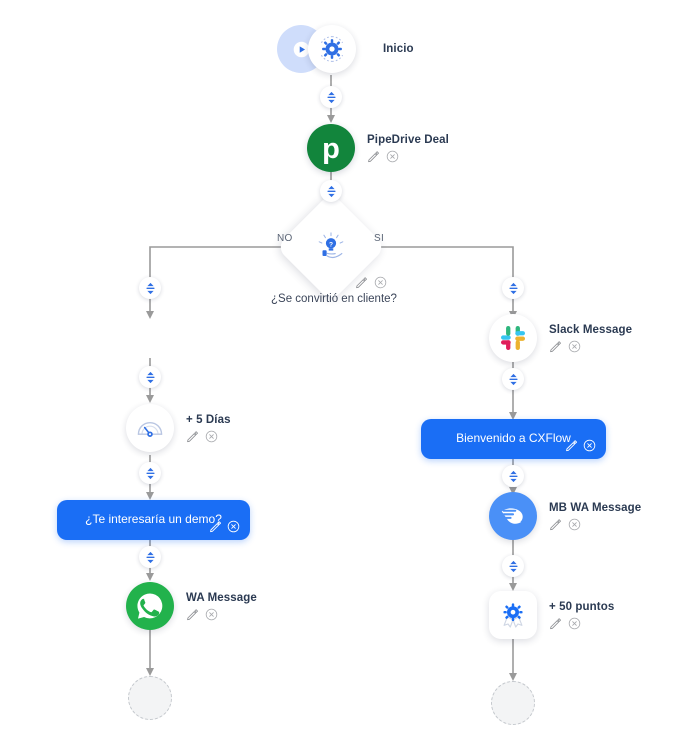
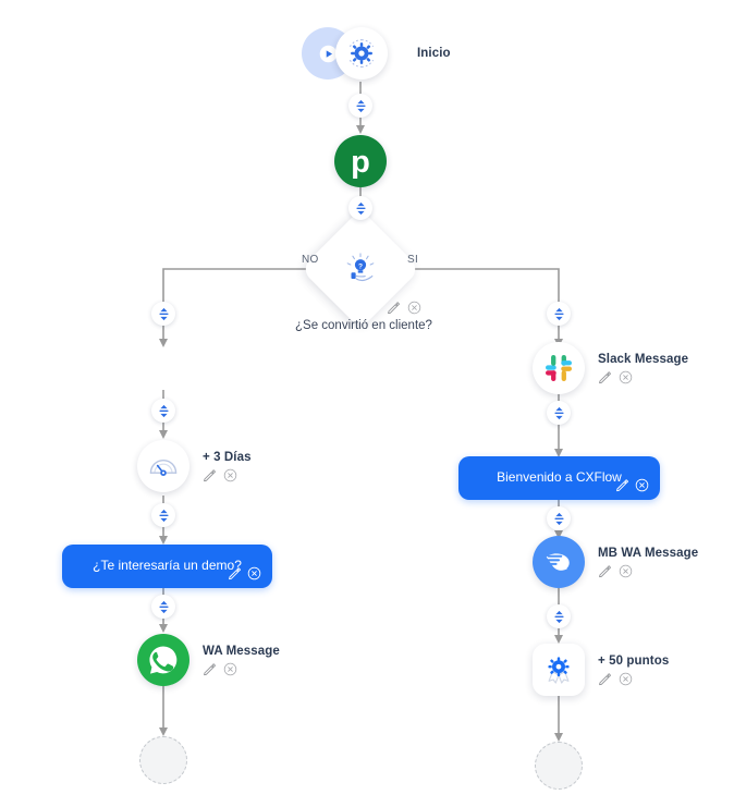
  Inicio
  p
- PipeDrive Deal
  NO
  SI
  ¿Se convirtió en cliente?
- + 5 Días
+ + 3 Días
  ¿Te interesaría un demo?
  WA Message
  Slack Message
  Bienvenido a CXFlow
  MB WA Message
  + 50 puntos
